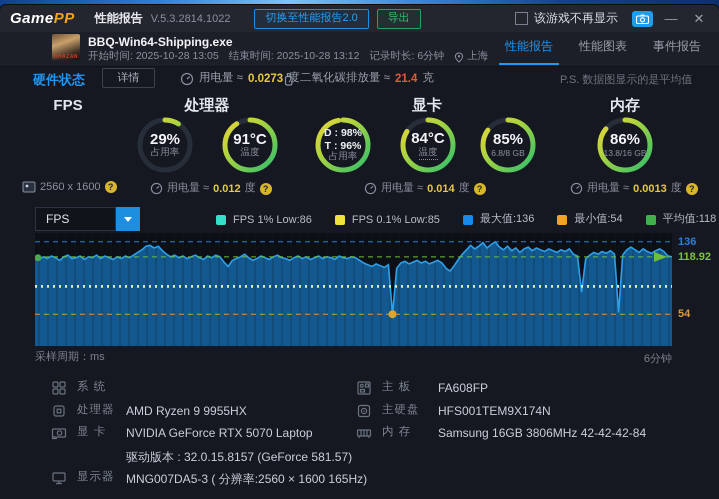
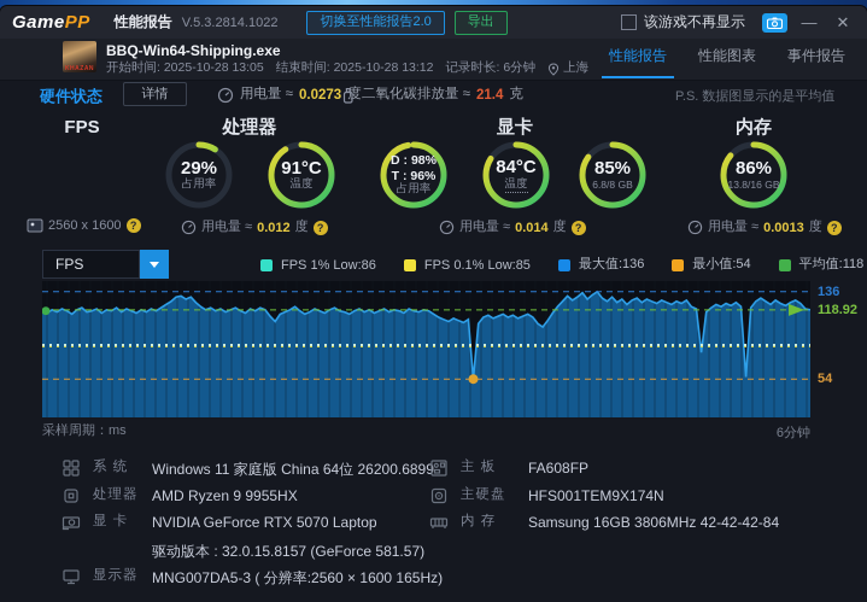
  GamePP
  性能报告
  V.5.3.2814.1022
  切换至性能报告2.0
  导出
  该游戏不再显示
  —
  ✕
  BBQ-Win64-Shipping.exe
  开始时间: 2025-10-28 13:05
  结束时间: 2025-10-28 13:12
  记录时长: 6分钟
  上海
  性能报告
  性能图表
  事件报告
  硬件状态
  详情
  用电量 ≈
  0.0273
  度
  二氧化碳排放量 ≈
  21.4
  克
  P.S. 数据图显示的是平均值
  FPS
  处理器
  显卡
  内存
  29%
  占用率
  91°C
  温度
  D : 98%
  T : 96%
  占用率
  84°C
  温度
  85%
  6.8/8 GB
  86%
  13.8/16 GB
  2560 x 1600
  ?
  用电量 ≈
  0.012
  度
  ?
  用电量 ≈
  0.014
  度
  ?
  用电量 ≈
  0.0013
  度
  ?
  FPS
  FPS 1% Low:86
  FPS 0.1% Low:85
  最大值:136
  最小值:54
  平均值:118
  136
  118.92
  54
  采样周期：ms
  6分钟
  系 统
+ Windows 11 家庭版 China 64位 26200.6899
  处理器
  AMD Ryzen 9 9955HX
  显 卡
  NVIDIA GeForce RTX 5070 Laptop
  驱动版本 : 32.0.15.8157 (GeForce 581.57)
  显示器
  MNG007DA5-3 ( 分辨率:2560 × 1600 165Hz)
  主 板
  FA608FP
  主硬盘
  HFS001TEM9X174N
  内 存
  Samsung 16GB 3806MHz 42-42-42-84
